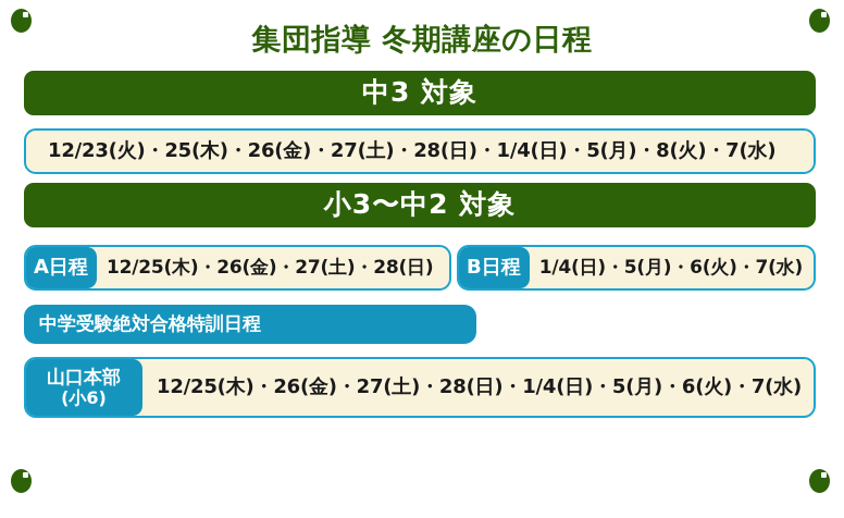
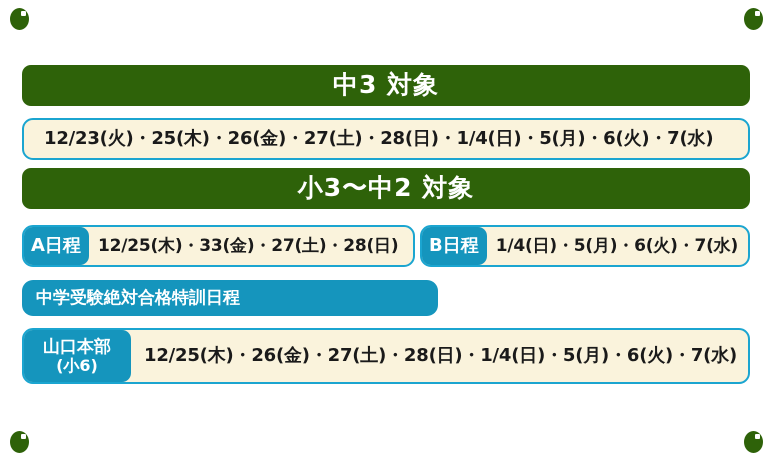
- 集団指導 冬期講座の日程
  中3 対象
- 12/23(火)・25(木)・26(金)・27(土)・28(日)・1/4(日)・5(月)・8(火)・7(水)
+ 12/23(火)・25(木)・26(金)・27(土)・28(日)・1/4(日)・5(月)・6(火)・7(水)
  小3〜中2 対象
  A日程
- 12/25(木)・26(金)・27(土)・28(日)
+ 12/25(木)・33(金)・27(土)・28(日)
  B日程
  1/4(日)・5(月)・6(火)・7(水)
  中学受験絶対合格特訓日程
  山口本部
  (小6)
  12/25(木)・26(金)・27(土)・28(日)・1/4(日)・5(月)・6(火)・7(水)
